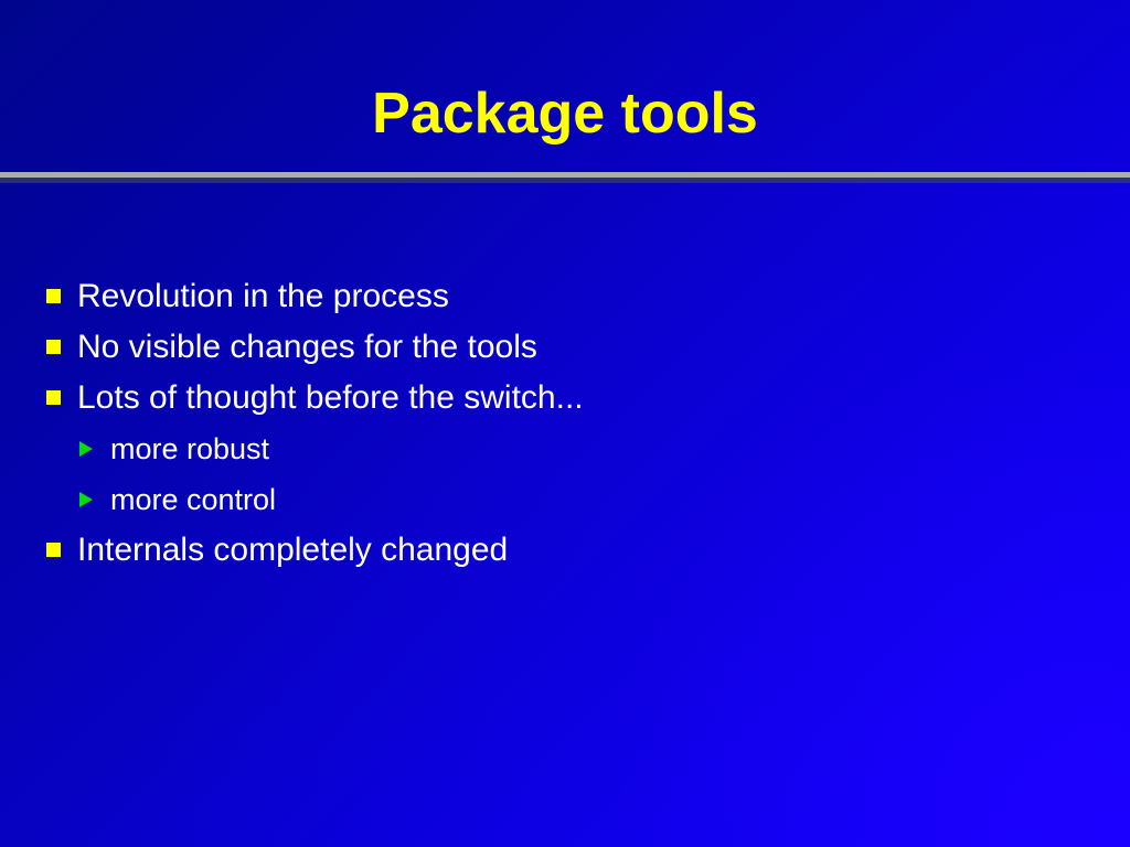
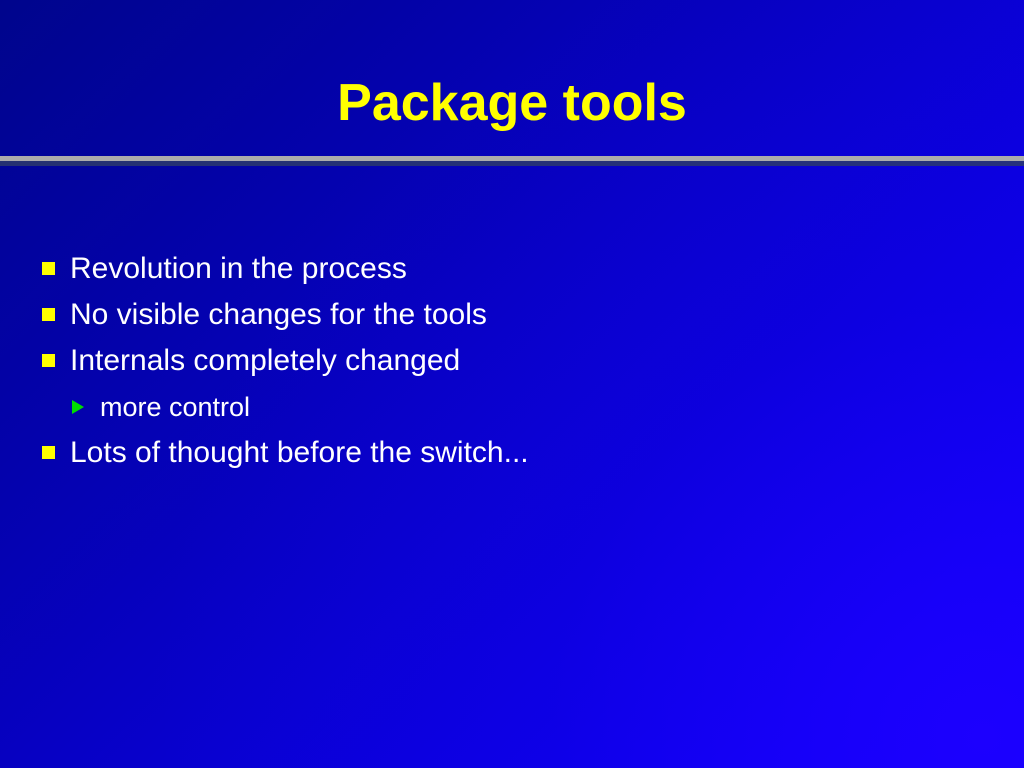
  Package tools
  Revolution in the process
  No visible changes for the tools
- Lots of thought before the switch...
+ Internals completely changed
- more robust
  more control
- Internals completely changed
+ Lots of thought before the switch...
